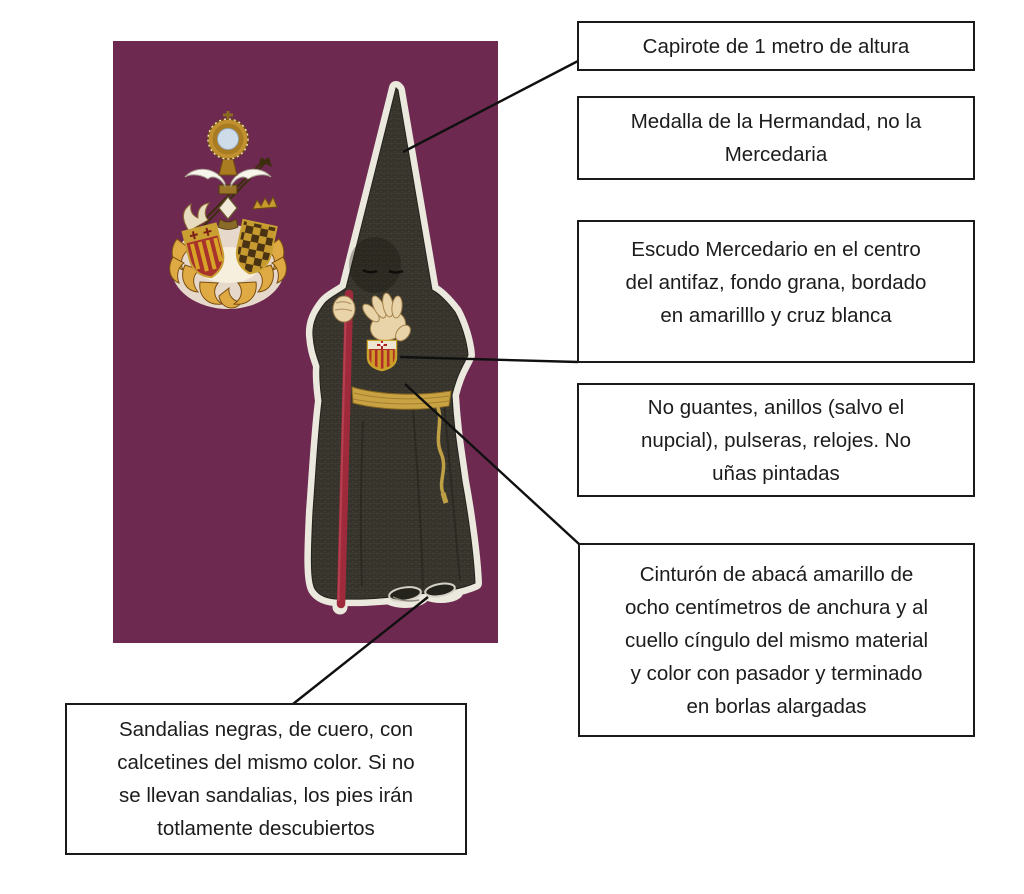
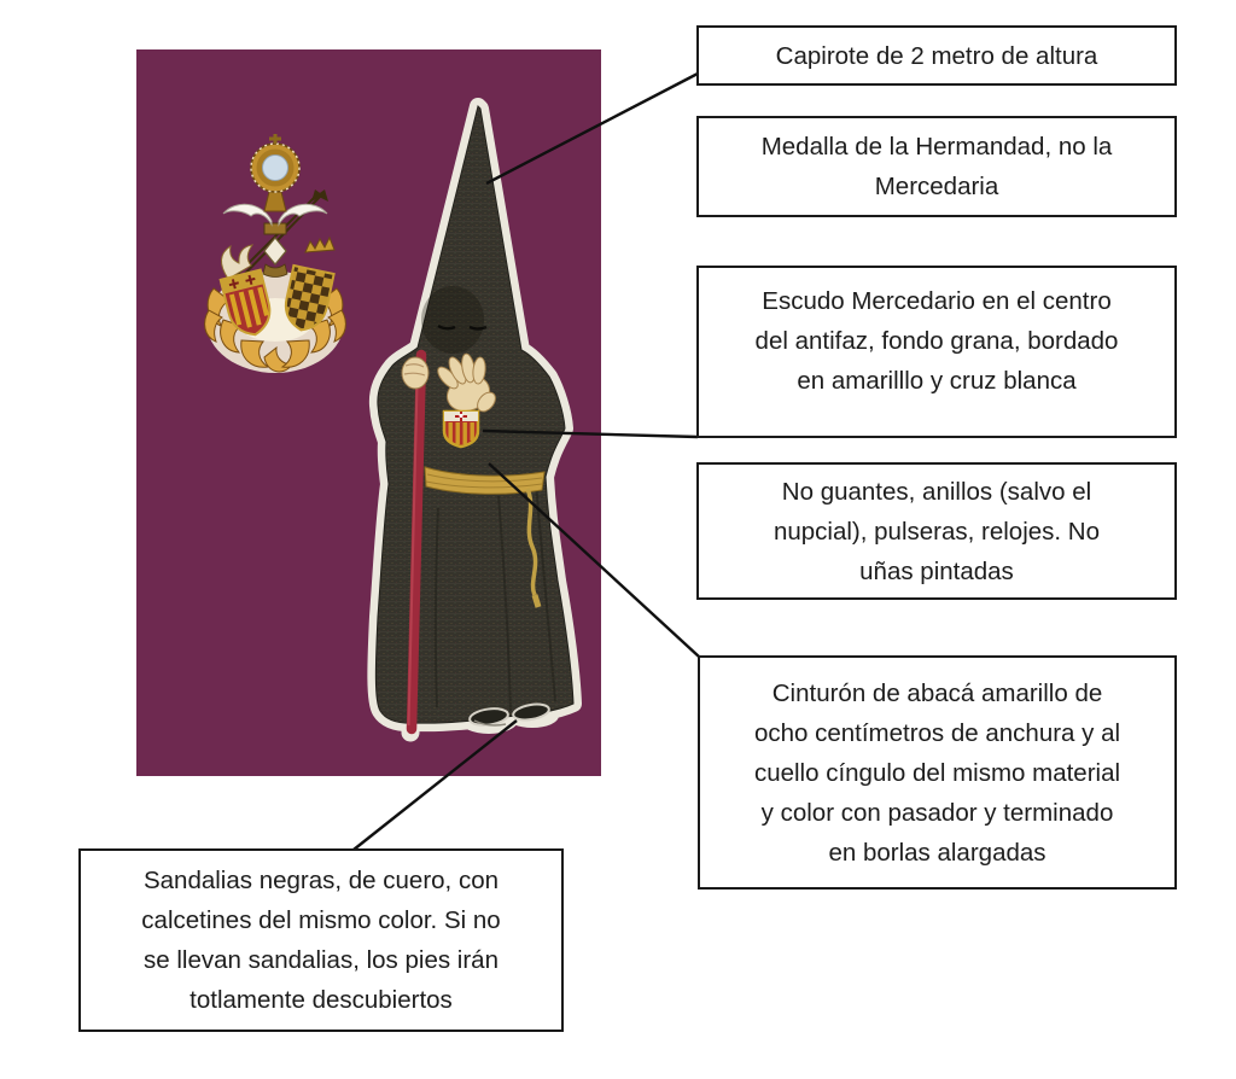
- Capirote de 1 metro de altura
+ Capirote de 2 metro de altura
  Medalla de la Hermandad, no la
  Mercedaria
  Escudo Mercedario en el centro
  del antifaz, fondo grana, bordado
  en amarilllo y cruz blanca
  No guantes, anillos (salvo el
  nupcial), pulseras, relojes. No
  uñas pintadas
  Cinturón de abacá amarillo de
  ocho centímetros de anchura y al
  cuello cíngulo del mismo material
  y color con pasador y terminado
  en borlas alargadas
  Sandalias negras, de cuero, con
  calcetines del mismo color. Si no
  se llevan sandalias, los pies irán
  totlamente descubiertos
